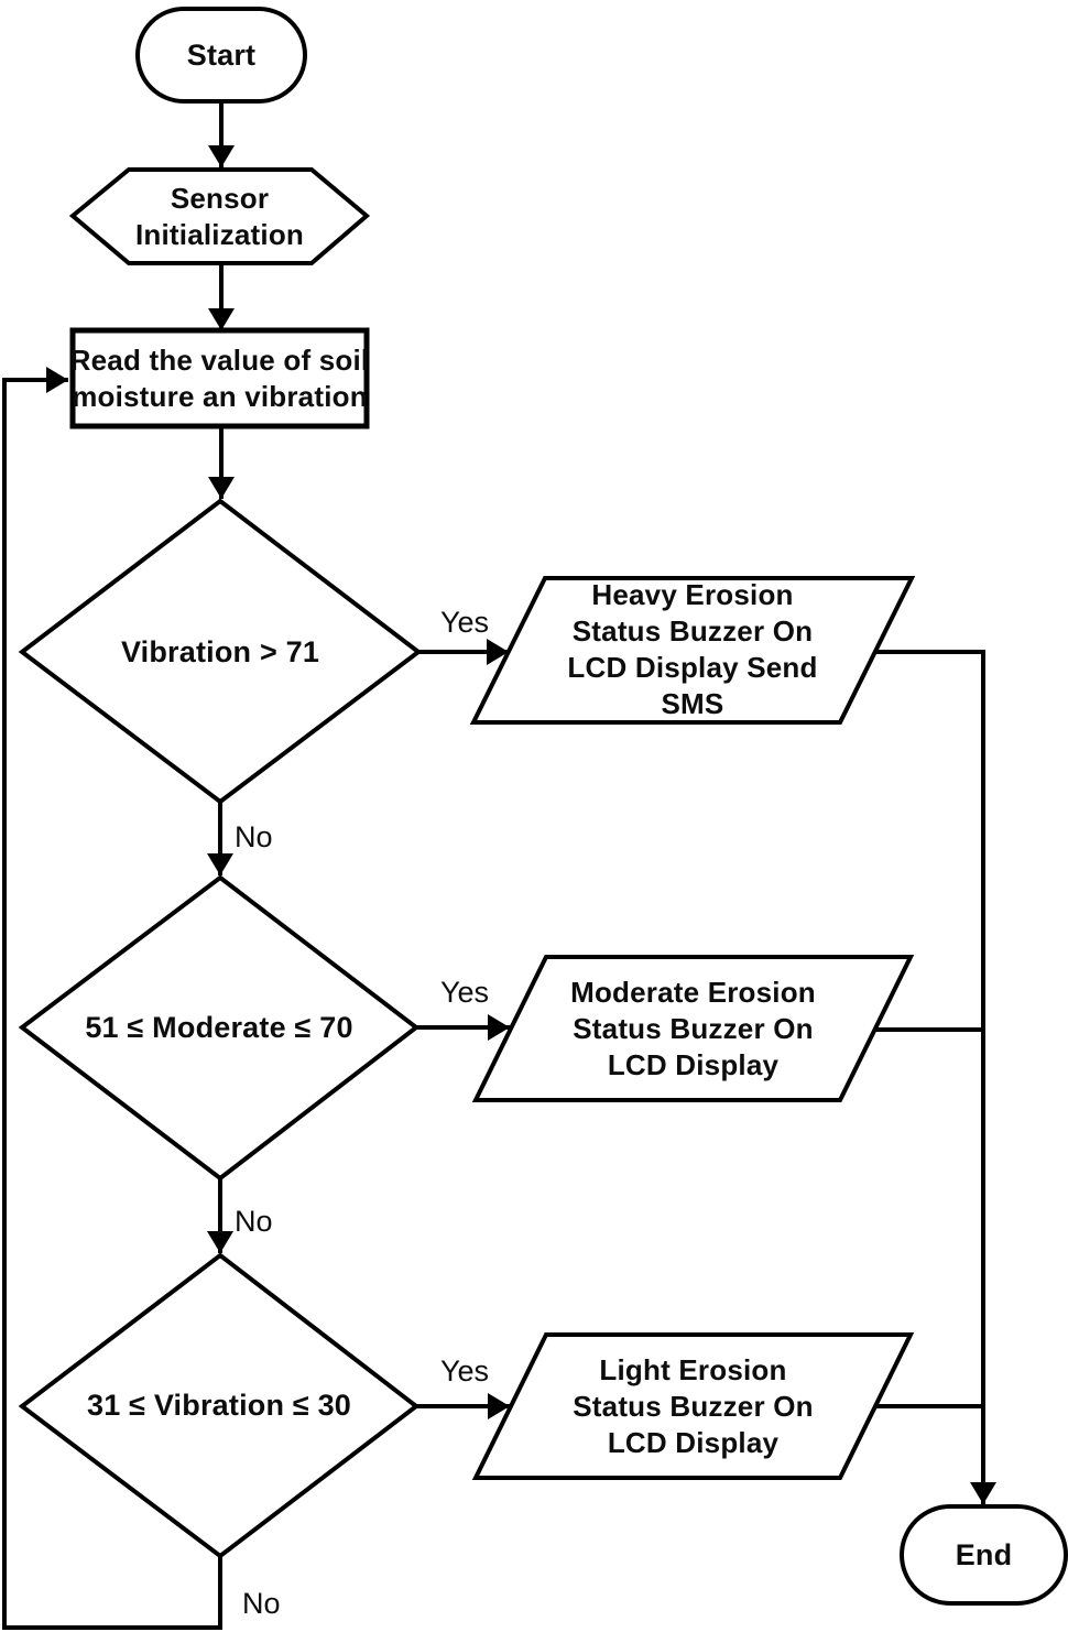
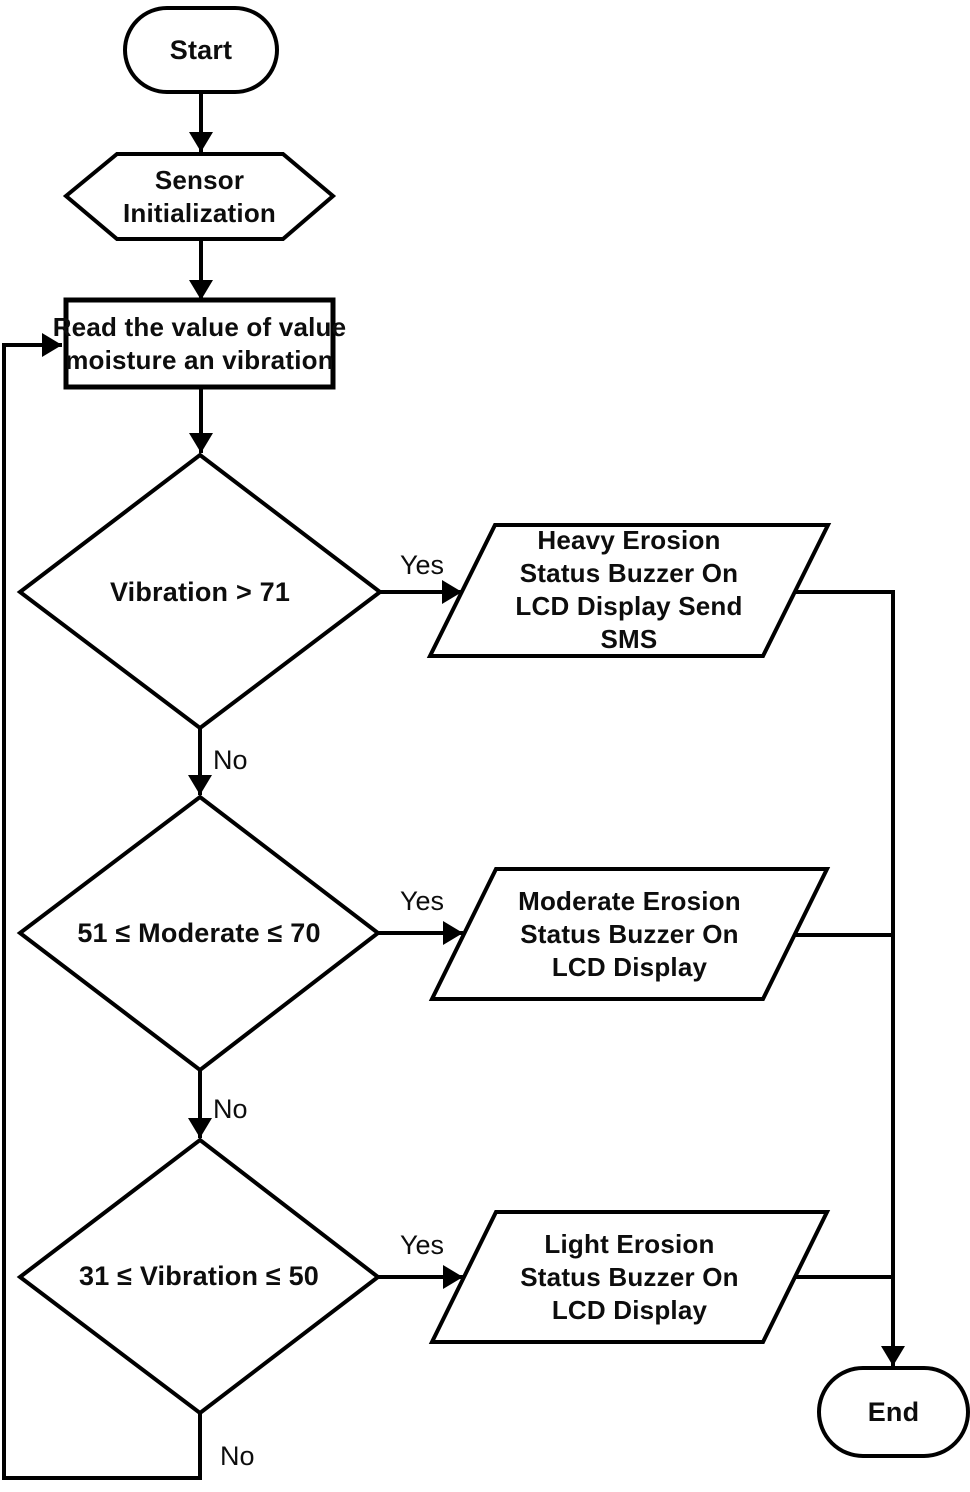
  Start
  Sensor
  Initialization
- Read the value of soil
+ Read the value of value
  moisture an vibration
  Vibration > 71
  Heavy Erosion
  Status Buzzer On
  LCD Display Send
  SMS
  51 ≤ Moderate ≤ 70
  Moderate Erosion
  Status Buzzer On
  LCD Display
- 31 ≤ Vibration ≤ 30
+ 31 ≤ Vibration ≤ 50
  Light Erosion
  Status Buzzer On
  LCD Display
  End
  Yes
  No
  Yes
  No
  Yes
  No
